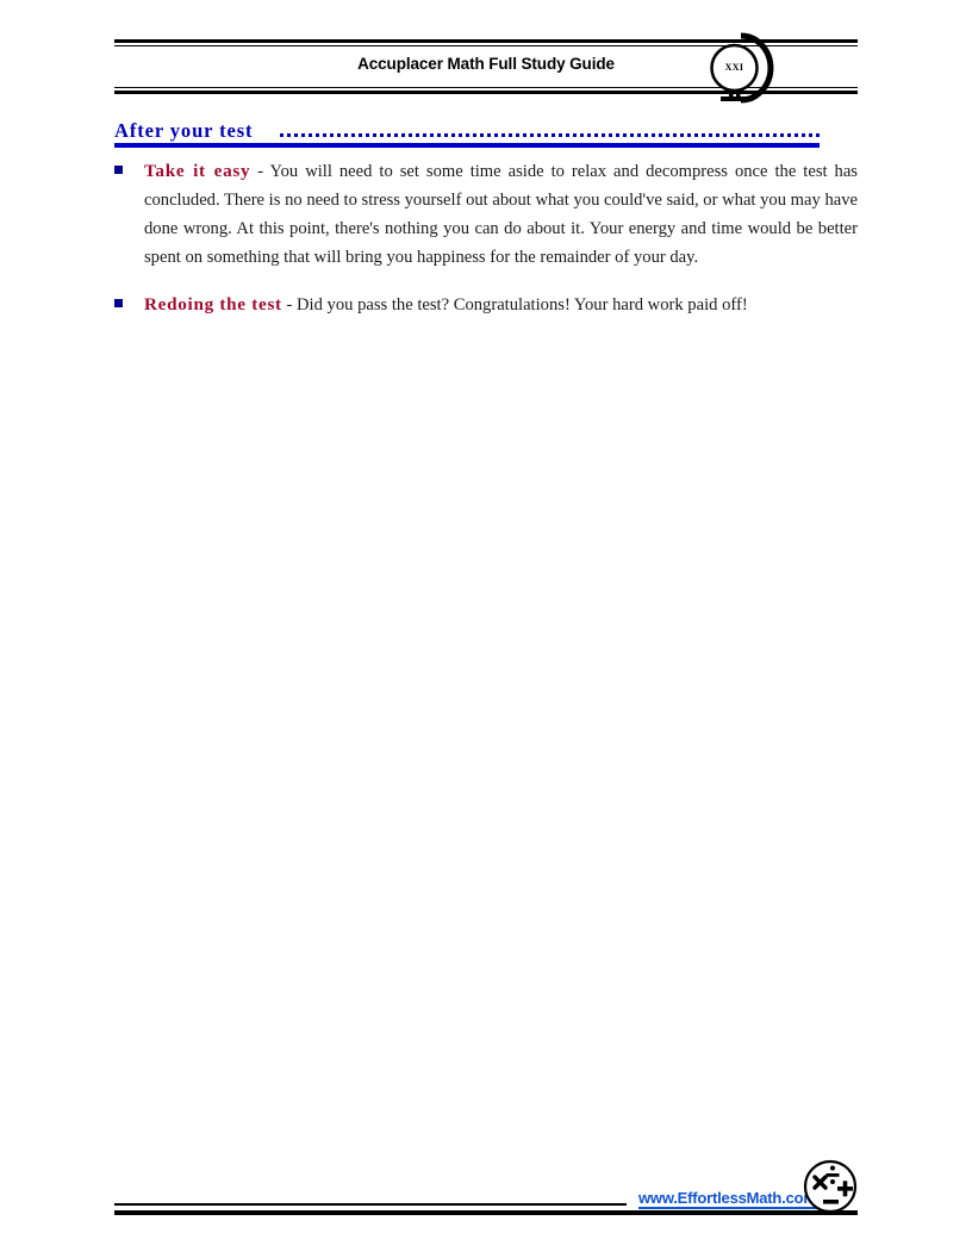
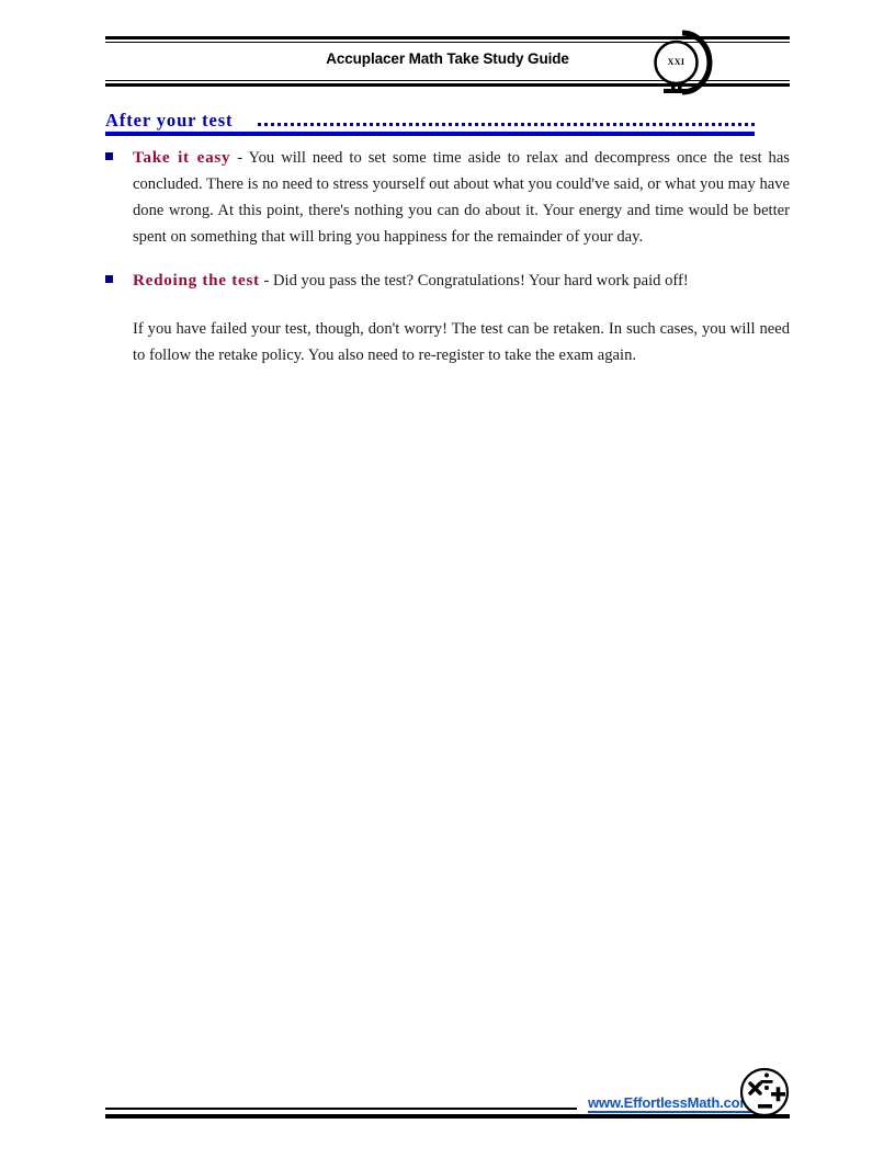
- Accuplacer Math Full Study Guide
+ Accuplacer Math Take Study Guide
  xxi
  After your test
  Take it easy - You will need to set some time aside to relax and decompress once the test has concluded. There is no need to stress yourself out about what you could've said, or what you may have done wrong. At this point, there's nothing you can do about it. Your energy and time would be better spent on something that will bring you happiness for the remainder of your day.
  Redoing the test - Did you pass the test? Congratulations! Your hard work paid off!
+ If you have failed your test, though, don't worry! The test can be retaken. In such cases, you will need to follow the retake policy. You also need to re-register to take the exam again.
  www.EffortlessMath.co
